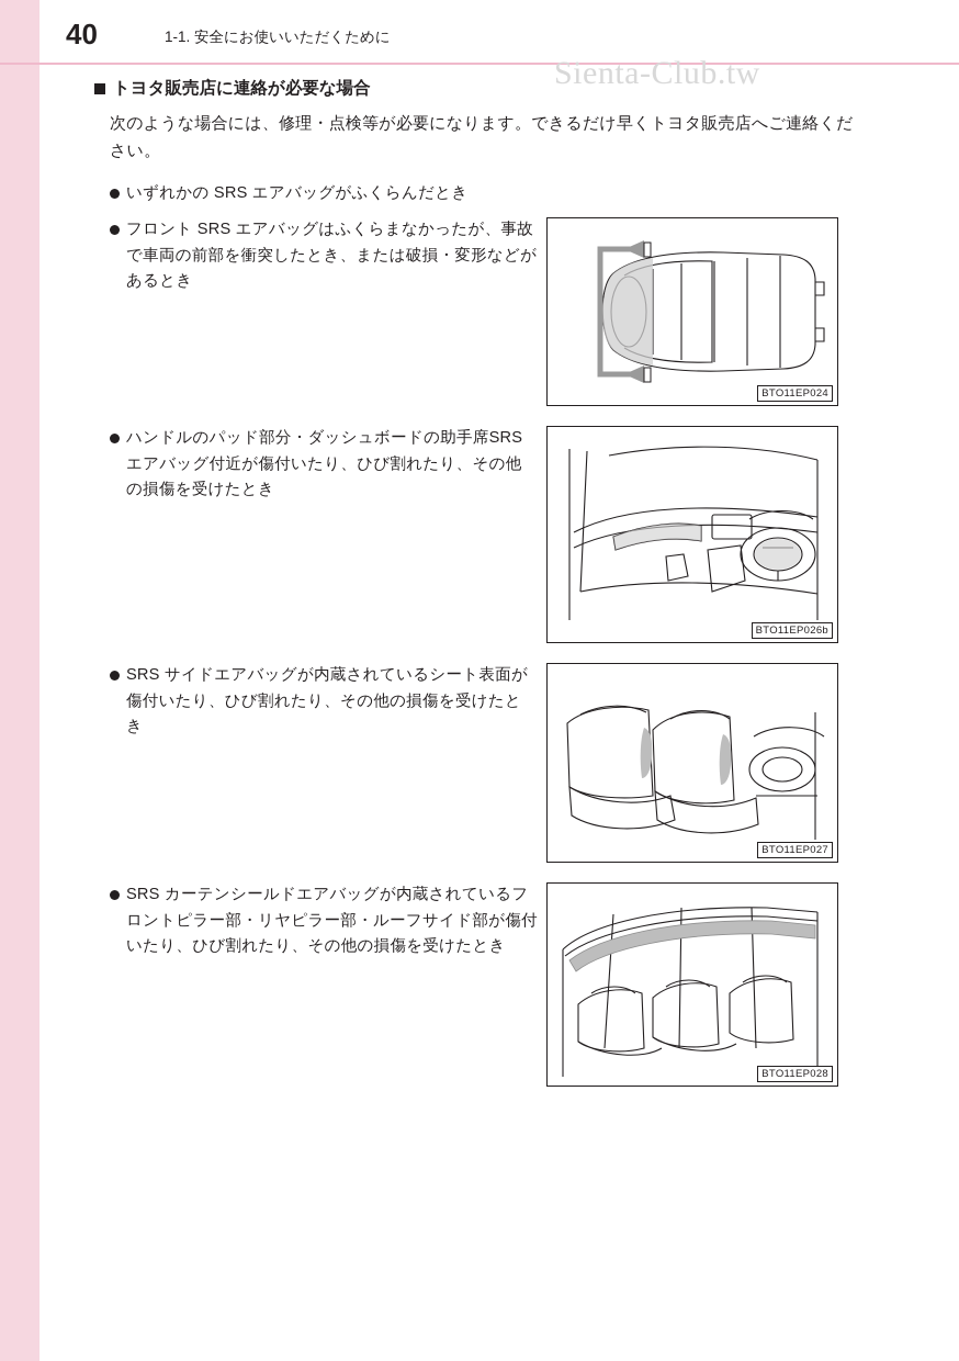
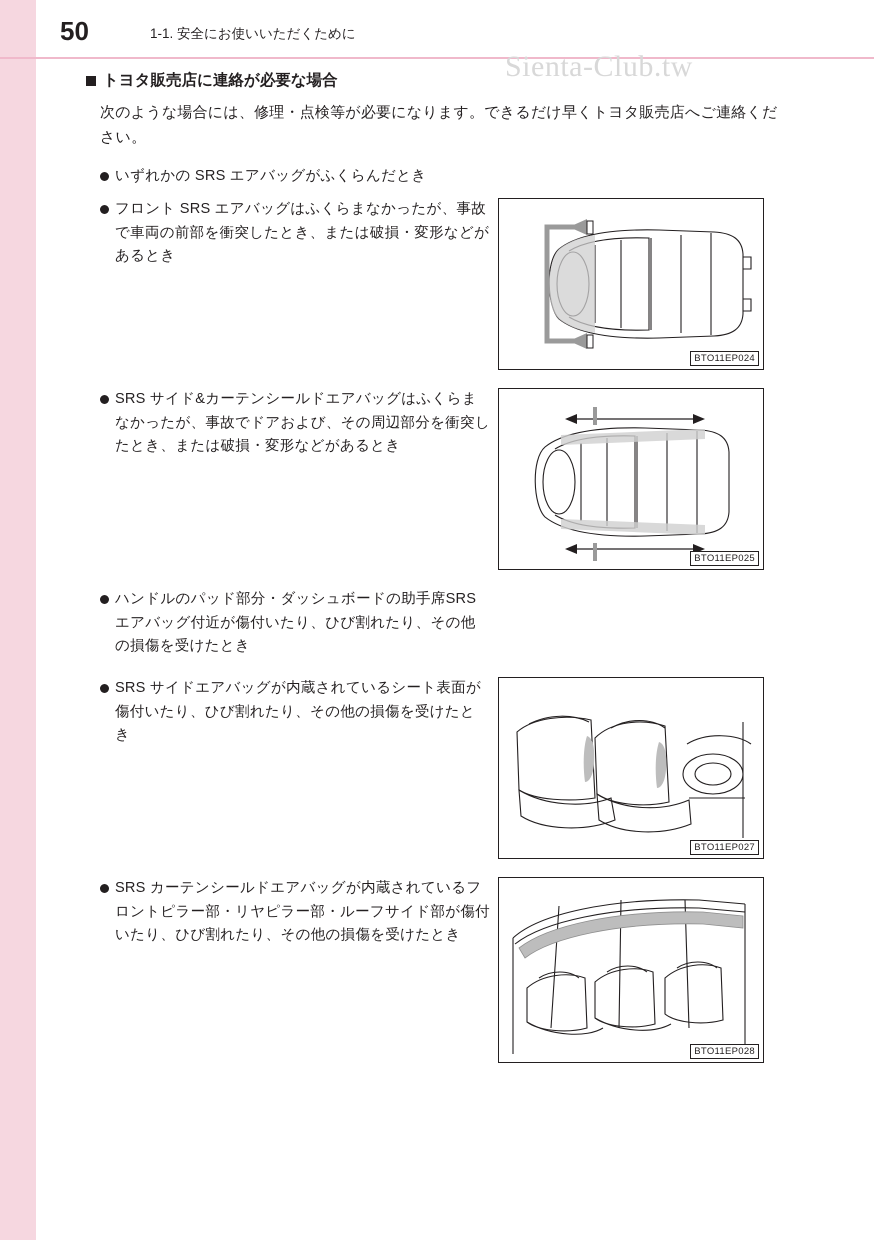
- 40
+ 50
  1-1. 安全にお使いいただくために
  Sienta-Club.tw
  トヨタ販売店に連絡が必要な場合
  次のような場合には、修理・点検等が必要になります。できるだけ早くトヨタ販売店へご連絡ください。
  いずれかの SRS エアバッグがふくらんだとき
  フロント SRS エアバッグはふくらまなかったが、事故で車両の前部を衝突したとき、または破損・変形などがあるとき
  BTO11EP024
+ SRS サイド&カーテンシールドエアバッグはふくらまなかったが、事故でドアおよび、その周辺部分を衝突したとき、または破損・変形などがあるとき
+ BTO11EP025
  ハンドルのパッド部分・ダッシュボードの助手席SRSエアバッグ付近が傷付いたり、ひび割れたり、その他の損傷を受けたとき
- BTO11EP026b
  SRS サイドエアバッグが内蔵されているシート表面が傷付いたり、ひび割れたり、その他の損傷を受けたとき
  BTO11EP027
  SRS カーテンシールドエアバッグが内蔵されているフロントピラー部・リヤピラー部・ルーフサイド部が傷付いたり、ひび割れたり、その他の損傷を受けたとき
  BTO11EP028
